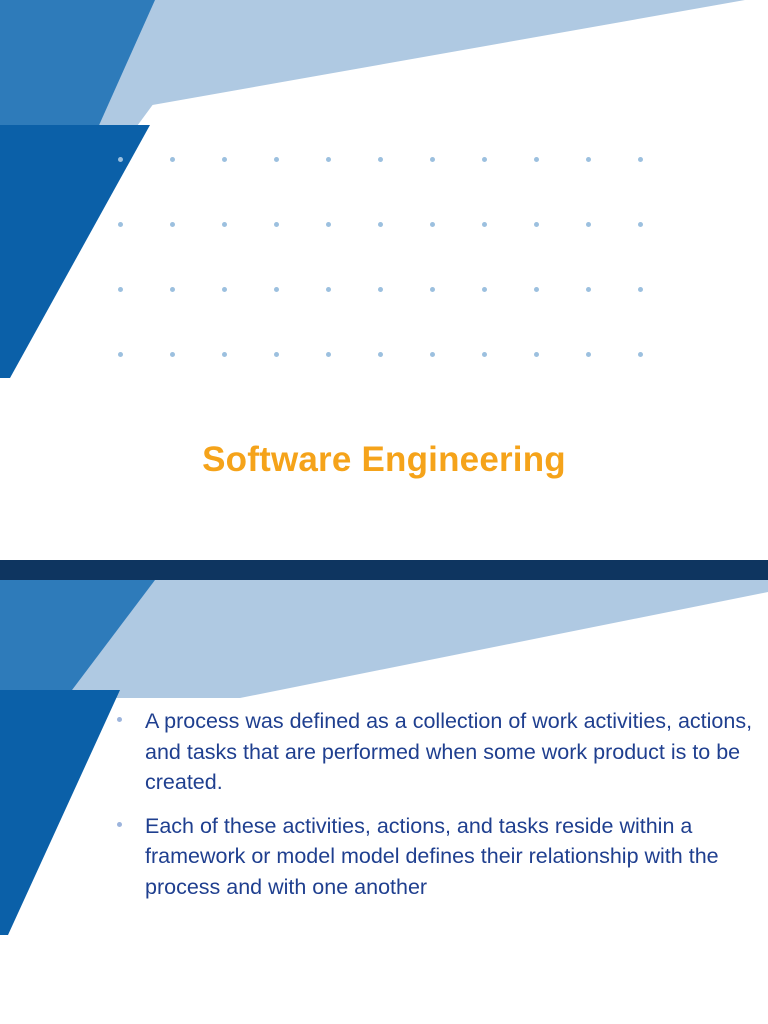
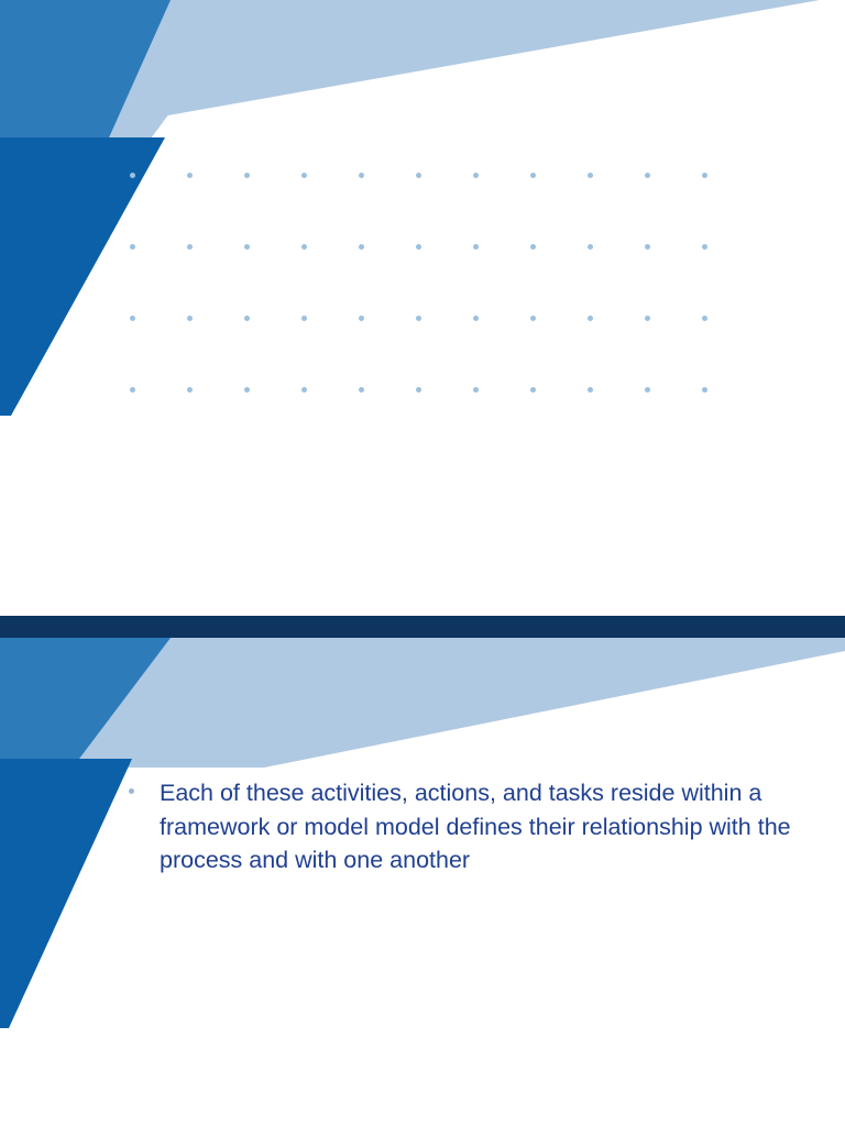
- Software Engineering
- A process was defined as a collection of work activities, actions, and tasks that are performed when some work product is to be created.
  Each of these activities, actions, and tasks reside within a framework or model model defines their relationship with the process and with one another
